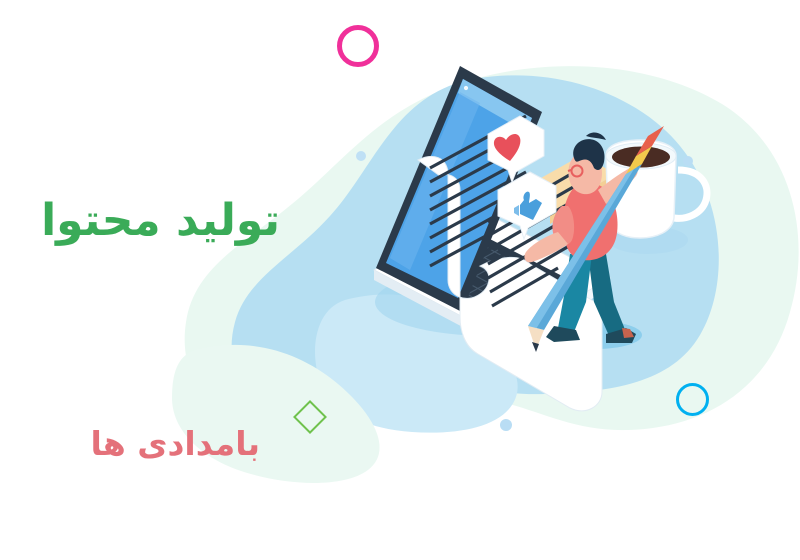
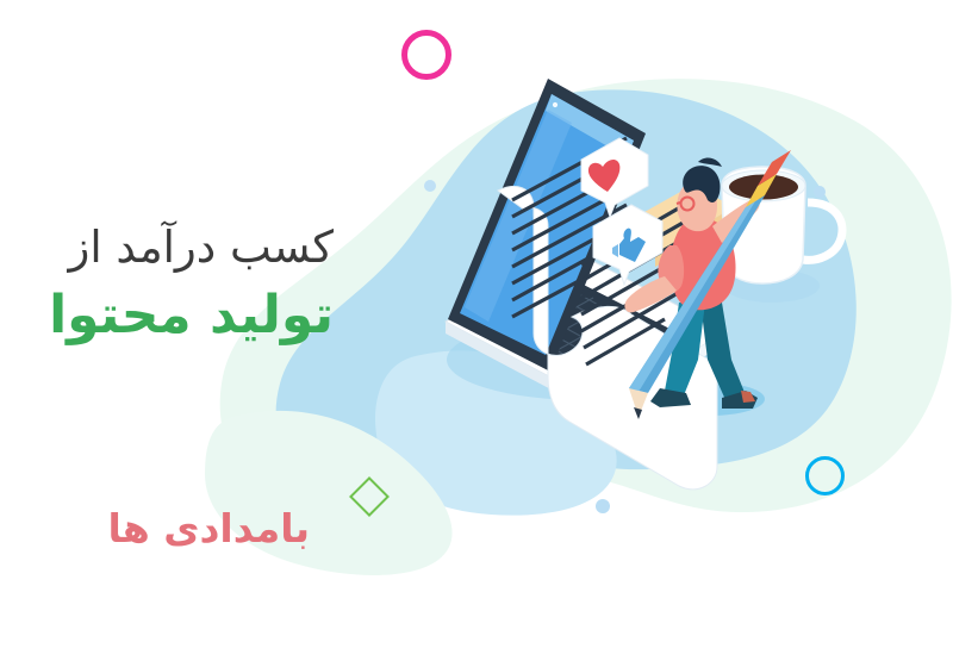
+ کسب درآمد از
  تولید محتوا
  بامدادی ها
